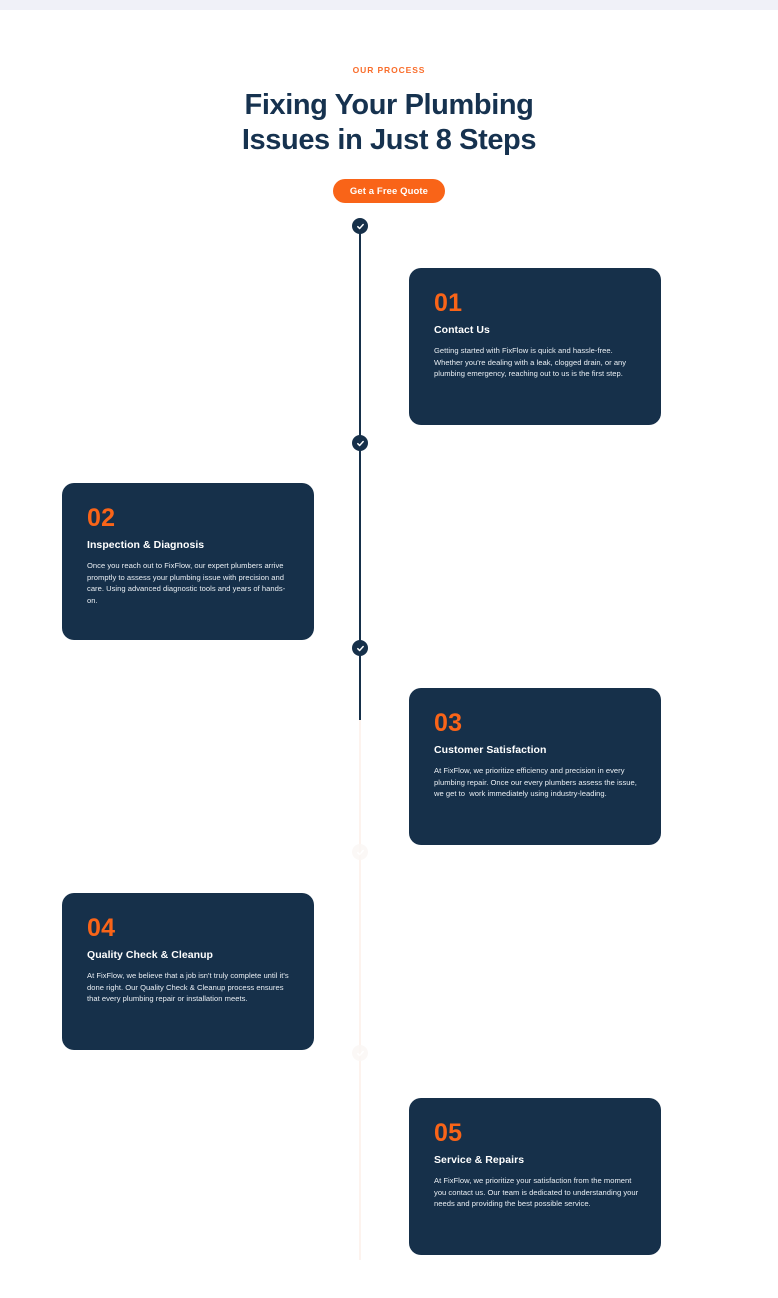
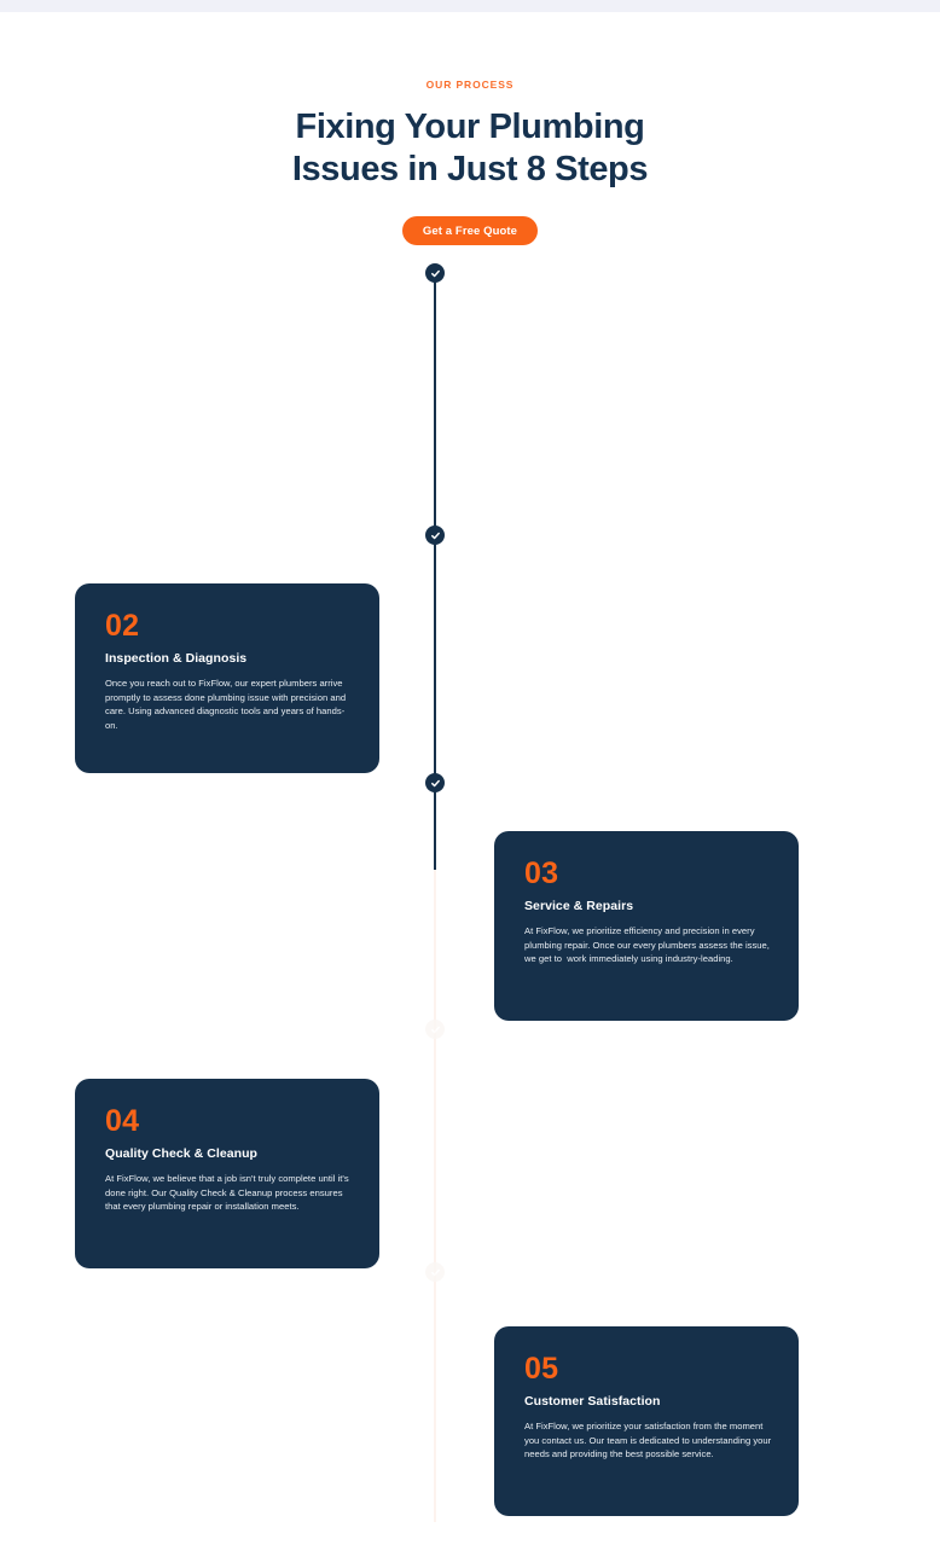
  OUR PROCESS
  Fixing Your Plumbing
  Issues in Just 8 Steps
  Get a Free Quote
- 01
- Contact Us
- Getting started with FixFlow is quick and hassle-free. Whether you're dealing with a leak, clogged drain, or any plumbing emergency, reaching out to us is the first step.
  02
  Inspection & Diagnosis
- Once you reach out to FixFlow, our expert plumbers arrive promptly to assess your plumbing issue with precision and care. Using advanced diagnostic tools and years of hands-on.
+ Once you reach out to FixFlow, our expert plumbers arrive promptly to assess done plumbing issue with precision and care. Using advanced diagnostic tools and years of hands-on.
  03
- Customer Satisfaction
+ Service & Repairs
  At FixFlow, we prioritize efficiency and precision in every plumbing repair. Once our every plumbers assess the issue, we get to work immediately using industry-leading.
  04
  Quality Check & Cleanup
  At FixFlow, we believe that a job isn't truly complete until it's done right. Our Quality Check & Cleanup process ensures that every plumbing repair or installation meets.
  05
- Service & Repairs
+ Customer Satisfaction
  At FixFlow, we prioritize your satisfaction from the moment you contact us. Our team is dedicated to understanding your needs and providing the best possible service.
